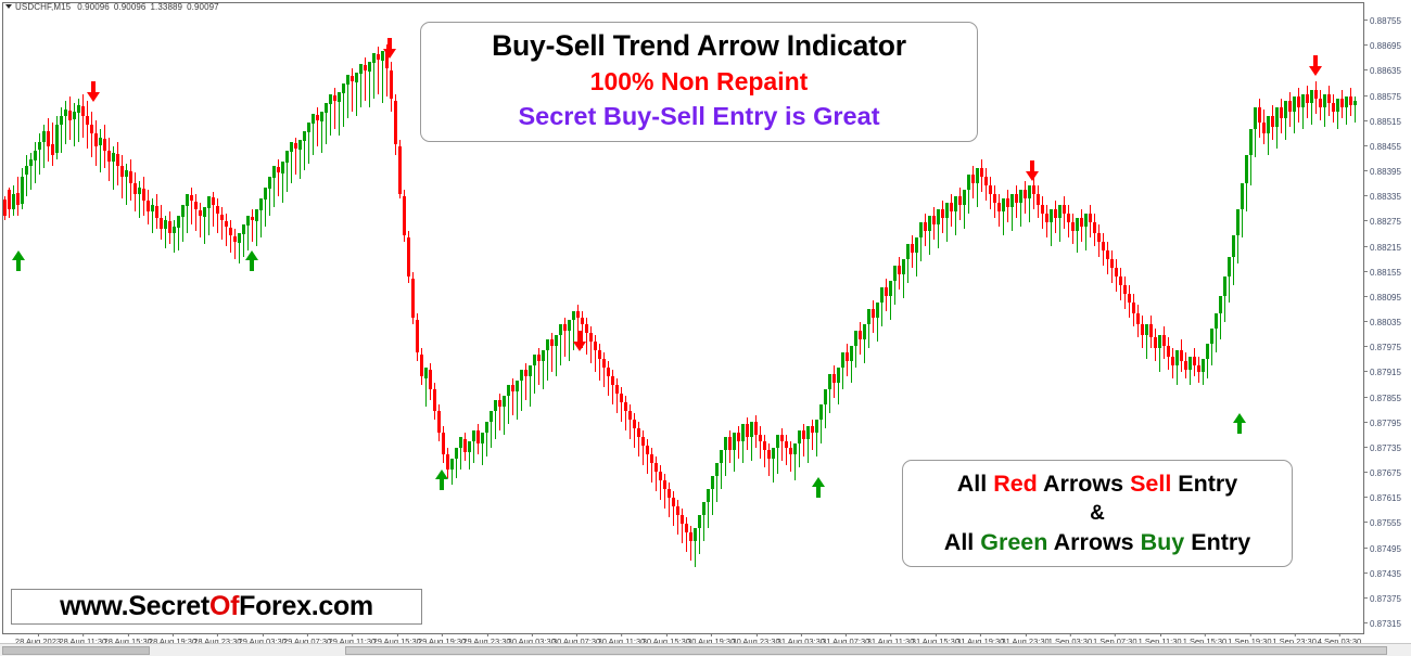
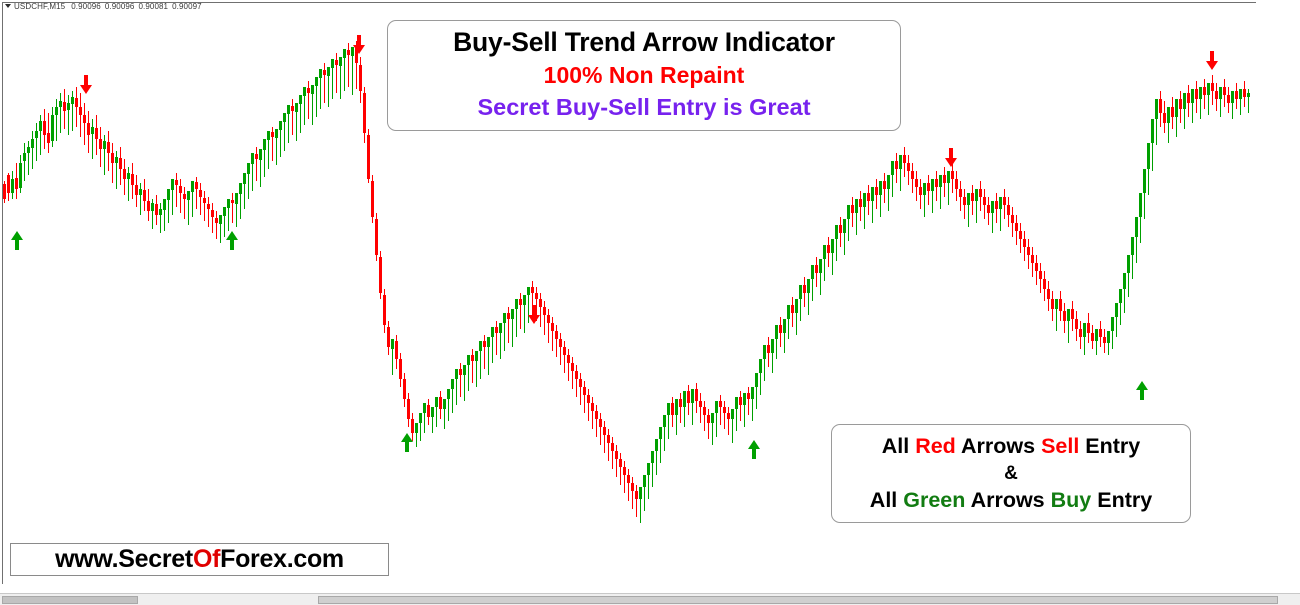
- USDCHF,M15 0.90096 0.90096 1.33889 0.90097
+ USDCHF,M15 0.90096 0.90096 0.90081 0.90097
- 0.88755
- 0.88695
- 0.88635
- 0.88575
- 0.88515
- 0.88455
- 0.88395
- 0.88335
- 0.88275
- 0.88215
- 0.88155
- 0.88095
- 0.88035
- 0.87975
- 0.87915
- 0.87855
- 0.87795
- 0.87735
- 0.87675
- 0.87615
- 0.87555
- 0.87495
- 0.87435
- 0.87375
- 0.87315
- 28 Aug 2023
- 28 Aug 11:30
- 28 Aug 15:30
- 28 Aug 19:30
- 28 Aug 23:30
- 29 Aug 03:30
- 29 Aug 07:30
- 29 Aug 11:30
- 29 Aug 15:30
- 29 Aug 19:30
- 29 Aug 23:30
- 30 Aug 03:30
- 30 Aug 07:30
- 30 Aug 11:30
- 30 Aug 15:30
- 30 Aug 19:30
- 30 Aug 23:30
- 31 Aug 03:30
- 31 Aug 07:30
- 31 Aug 11:30
- 31 Aug 15:30
- 31 Aug 19:30
- 31 Aug 23:30
- 1 Sep 03:30
- 1 Sep 07:30
- 1 Sep 11:30
- 1 Sep 15:30
- 1 Sep 19:30
- 1 Sep 23:30
- 4 Sep 03:30
  Buy-Sell Trend Arrow Indicator
  100% Non Repaint
  Secret Buy-Sell Entry is Great
  All Red Arrows Sell Entry
  &
  All Green Arrows Buy Entry
  www.SecretOfForex.com
